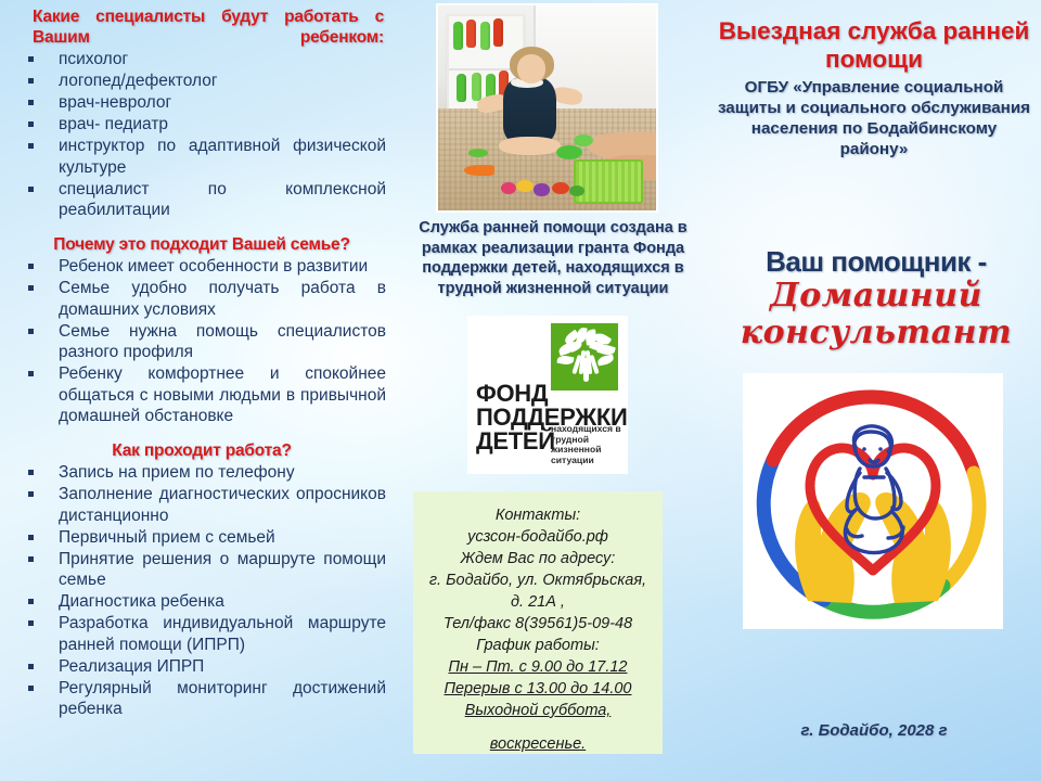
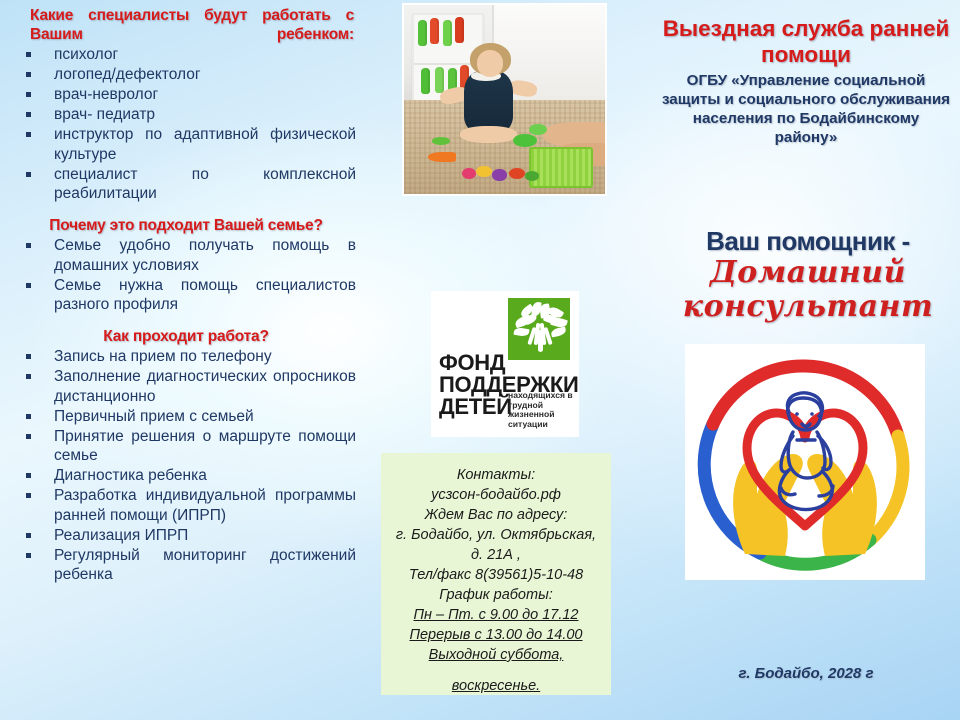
  Какие специалисты будут работать с Вашим ребенком:
  психолог
  логопед/дефектолог
  врач-невролог
  врач- педиатр
  инструктор по адаптивной физической культуре
  специалист по комплексной реабилитации
  Почему это подходит Вашей семье?
- Ребенок имеет особенности в развитии
- Семье удобно получать работа в домашних условиях
+ Семье удобно получать помощь в домашних условиях
  Семье нужна помощь специалистов разного профиля
- Ребенку комфортнее и спокойнее общаться с новыми людьми в привычной домашней обстановке
  Как проходит работа?
  Запись на прием по телефону
  Заполнение диагностических опросников дистанционно
  Первичный прием с семьей
  Принятие решения о маршруте помощи семье
  Диагностика ребенка
- Разработка индивидуальной маршруте ранней помощи (ИПРП)
+ Разработка индивидуальной программы ранней помощи (ИПРП)
  Реализация ИПРП
  Регулярный мониторинг достижений ребенка
- Служба ранней помощи создана в рамках реализации гранта Фонда поддержки детей, находящихся в трудной жизненной ситуации
  ФОНД
  ПОДДЕРЖКИ
  ДЕТЕЙ
  находящихся в трудной жизненной ситуации
  Контакты:
  усзсон-бодайбо.рф
  Ждем Вас по адресу:
  г. Бодайбо, ул. Октябрьская,
  д. 21А ,
- Тел/факс 8(39561)5-09-48
+ Тел/факс 8(39561)5-10-48
  График работы:
  Пн – Пт. с 9.00 до 17.12
  Перерыв с 13.00 до 14.00
  Выходной суббота,
  воскресенье.
  Выездная служба ранней помощи
  ОГБУ «Управление социальной защиты и социального обслуживания населения по Бодайбинскому району»
  Ваш помощник -
  Домашний
  консультант
  г. Бодайбо, 2028 г
